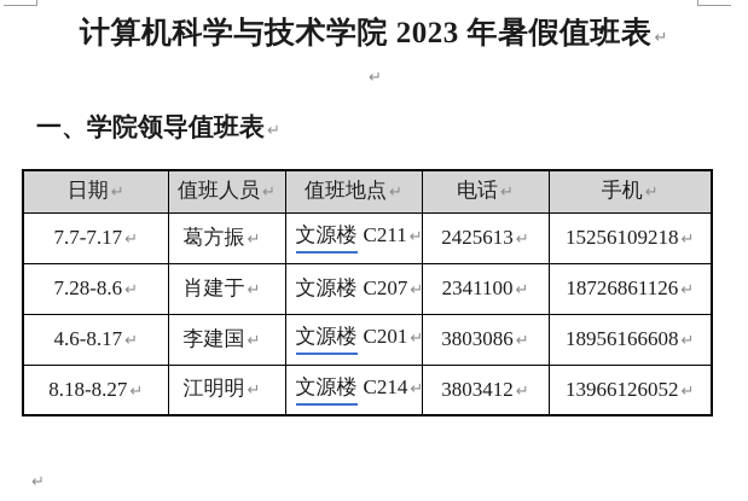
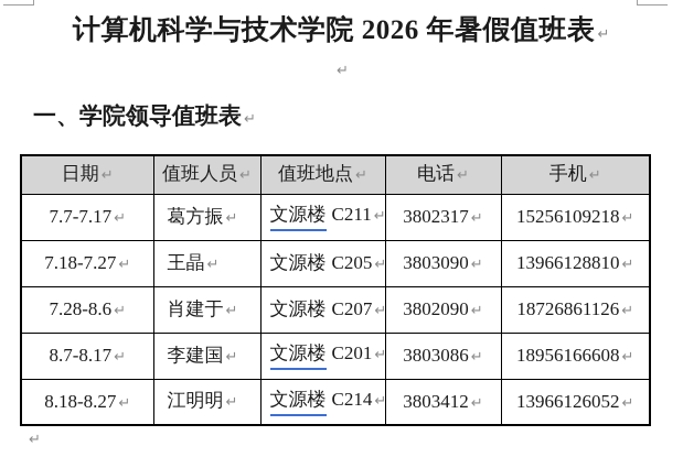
- 计算机科学与技术学院 2023 年暑假值班表 ↵
+ 计算机科学与技术学院 2026 年暑假值班表 ↵
  ↵
  一、学院领导值班表 ↵
  日期 ↵	值班人员 ↵	值班地点 ↵	电话 ↵	手机 ↵
- 7.7-7.17 ↵	葛方振 ↵	文源楼 C211 ↵	2425613 ↵	15256109218 ↵
+ 7.7-7.17 ↵	葛方振 ↵	文源楼 C211 ↵	3802317 ↵	15256109218 ↵
+ 7.18-7.27 ↵	王晶 ↵	文源楼 C205 ↵	3803090 ↵	13966128810 ↵
- 7.28-8.6 ↵	肖建于 ↵	文源楼 C207 ↵	2341100 ↵	18726861126 ↵
+ 7.28-8.6 ↵	肖建于 ↵	文源楼 C207 ↵	3802090 ↵	18726861126 ↵
- 4.6-8.17 ↵	李建国 ↵	文源楼 C201 ↵	3803086 ↵	18956166608 ↵
+ 8.7-8.17 ↵	李建国 ↵	文源楼 C201 ↵	3803086 ↵	18956166608 ↵
  8.18-8.27 ↵	江明明 ↵	文源楼 C214 ↵	3803412 ↵	13966126052 ↵
  ↵
